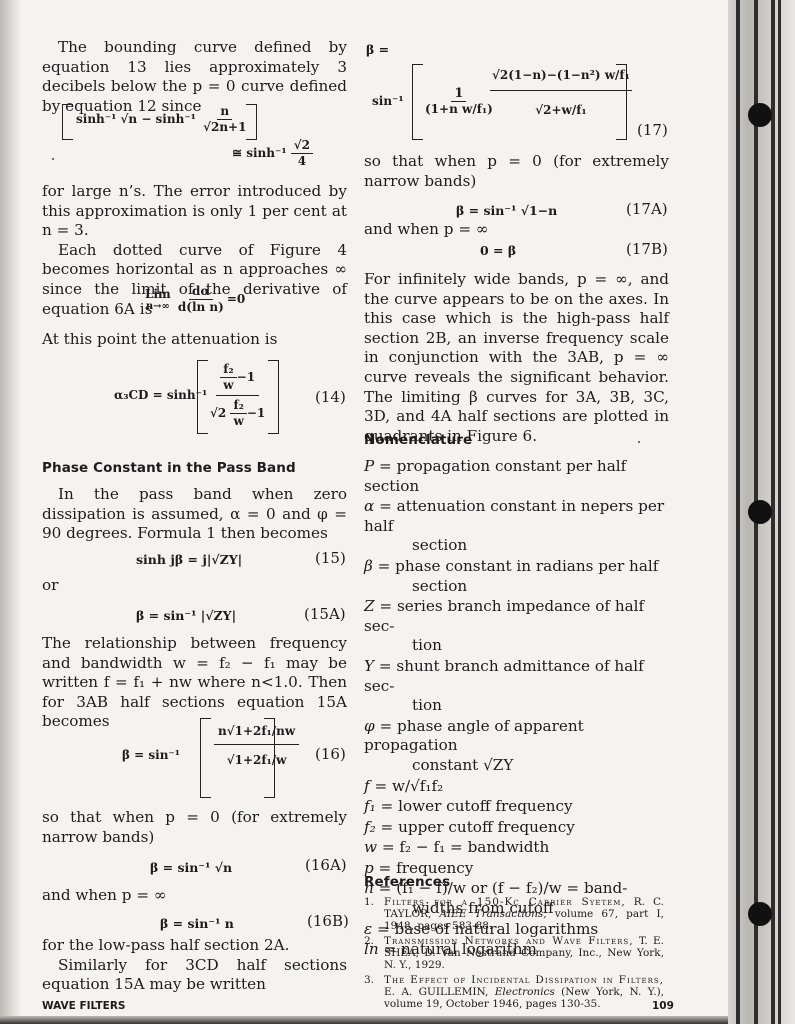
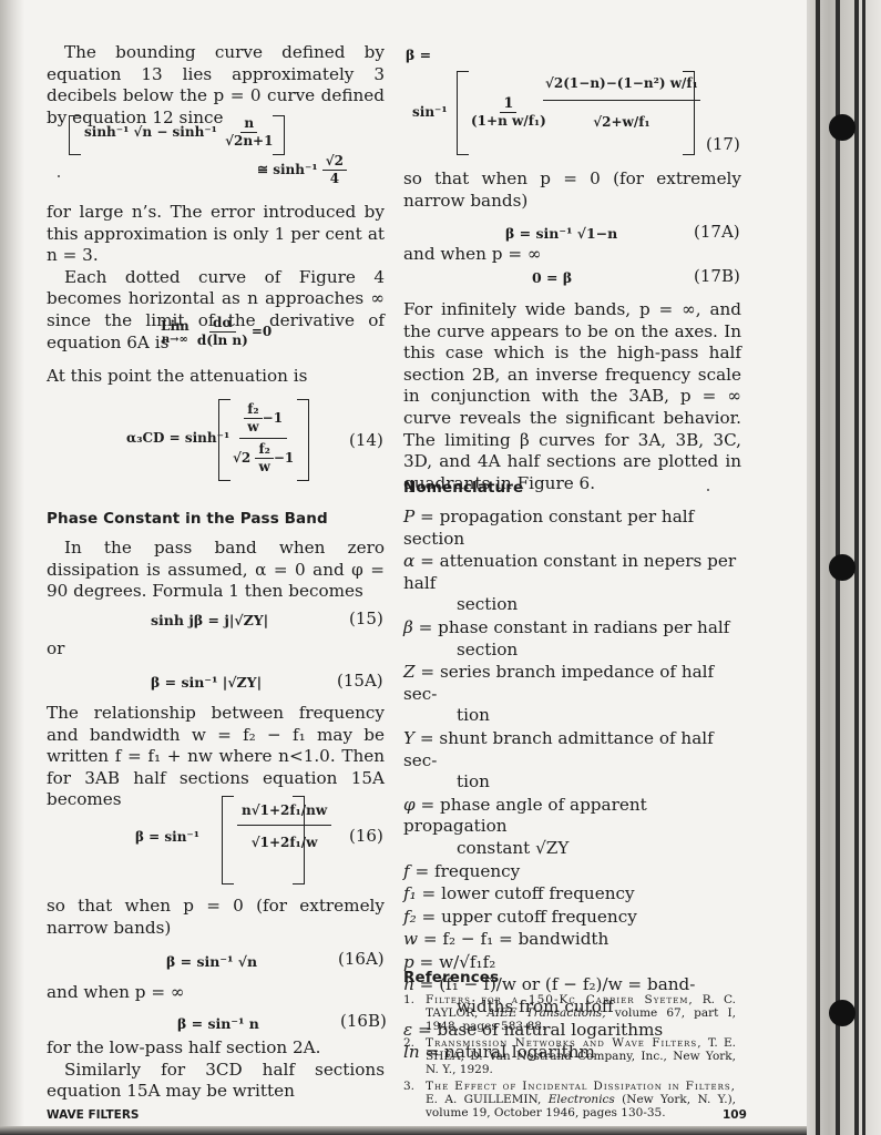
  The bounding curve defined by equation 13 lies approximately 3 decibels below the p = 0 curve defined by equation 12 since
  sinh⁻¹ √n − sinh⁻¹
  n
  √2n+1
  ≅ sinh⁻¹
  √2
  4
  for large n’s. The error introduced by this approximation is only 1 per cent at n = 3.
  Each dotted curve of Figure 4 becomes horizontal as n approaches ∞ since the limit of the derivative of equation 6A is
  Lim
  n→∞
  dα
  d(ln n)
  =0
  At this point the attenuation is
  α₃CD = sinh⁻¹
  f₂
  w
  −1
  √2
  f₂
  w
  −1
  (14)
  Phase Constant in the Pass Band
  In the pass band when zero dissipation is assumed, α = 0 and φ = 90 degrees. Formula 1 then becomes
  sinh jβ = j|√ZY|
  (15)
  or
  β = sin⁻¹ |√ZY|
  (15A)
  The relationship between frequency and bandwidth w = f₂ − f₁ may be written f = f₁ + nw where n<1.0. Then for 3AB half sections equation 15A becomes
  β = sin⁻¹
  n√1+2f₁/nw
  √1+2f₁/w
  (16)
  so that when p = 0 (for extremely narrow bands)
  β = sin⁻¹ √n
  (16A)
  and when p = ∞
  β = sin⁻¹ n
  (16B)
  for the low-pass half section 2A.
  Similarly for 3CD half sections equation 15A may be written
  β =
  sin⁻¹
  1
  (1+n w/f₁)
  √2(1−n)−(1−n²) w/f₁
  √2+w/f₁
  (17)
  so that when p = 0 (for extremely narrow bands)
  β = sin⁻¹ √1−n
  (17A)
  and when p = ∞
  0 = β
  (17B)
  For infinitely wide bands, p = ∞, and the curve appears to be on the axes. In this case which is the high-pass half section 2B, an inverse frequency scale in conjunction with the 3AB, p = ∞ curve reveals the significant behavior. The limiting β curves for 3A, 3B, 3C, 3D, and 4A half sections are plotted in quadrants in Figure 6.
  Nomenclature
  P = propagation constant per half section
  α = attenuation constant in nepers per half
  section
  β = phase constant in radians per half
  section
  Z = series branch impedance of half sec-
  tion
  Y = shunt branch admittance of half sec-
  tion
  φ = phase angle of apparent propagation
  constant √ZY
- f = w/√f₁f₂
+ f = frequency
  f₁ = lower cutoff frequency
  f₂ = upper cutoff frequency
  w = f₂ − f₁ = bandwidth
- p = frequency
+ p = w/√f₁f₂
  n = (f₁ − f)/w or (f − f₂)/w = band-
  widths from cutoff
  ε = base of natural logarithms
  ln = natural logarithm
  References
  1.
  Filters for a 150-Kc Carrier Syetem, R. C. TAYLOR, AIEE Transactions, volume 67, part I, 1948, pages 583-88.
  2.
  Transmission Networks and Wave Filters, T. E. SHEA, D. Van Nostrand Company, Inc., New York, N. Y., 1929.
  3.
  The Effect of Incidental Dissipation in Filters, E. A. GUILLEMIN, Electronics (New York, N. Y.), volume 19, October 1946, pages 130-35.
  WAVE FILTERS
  109
